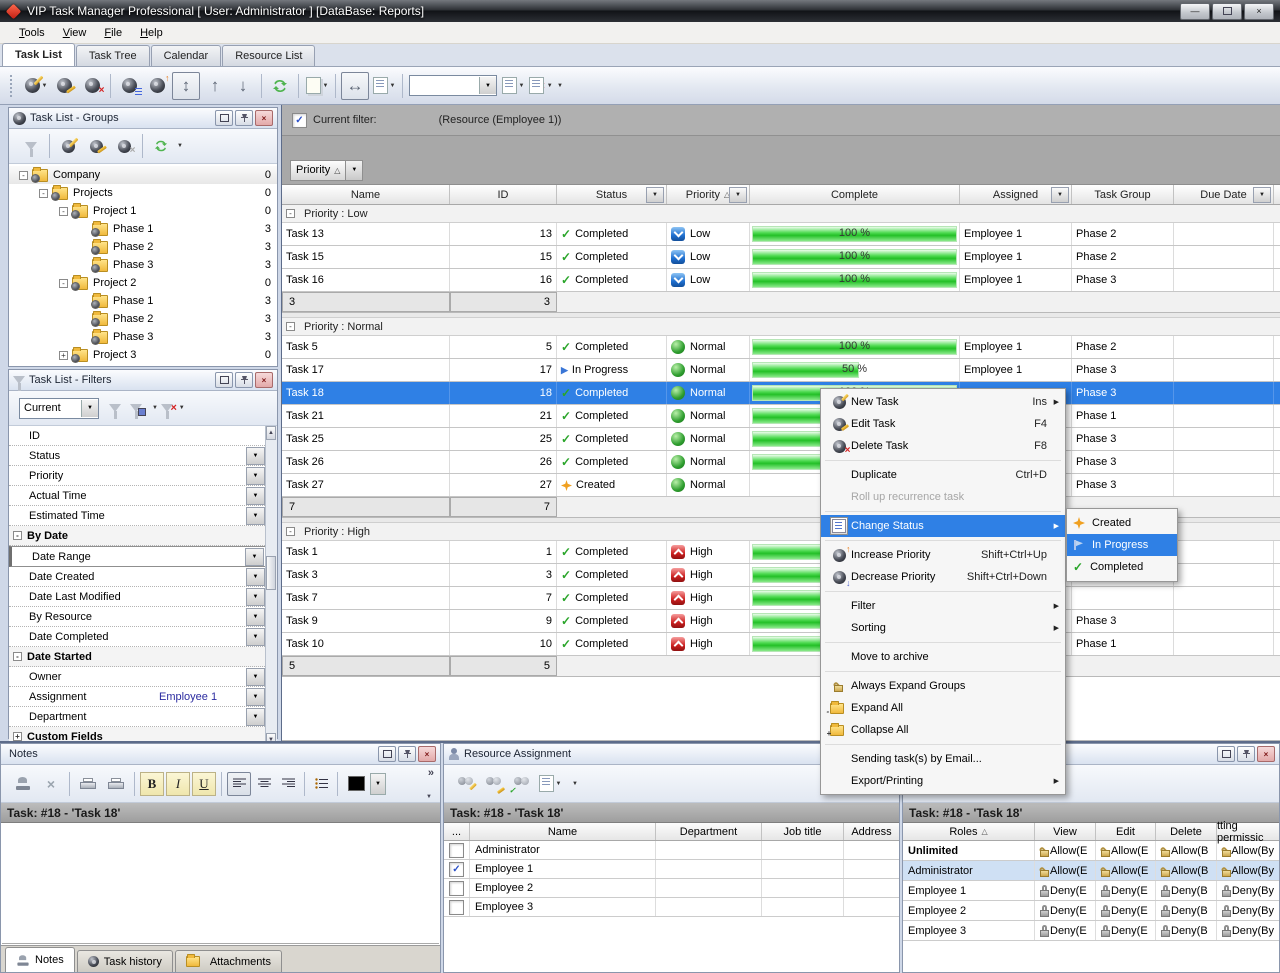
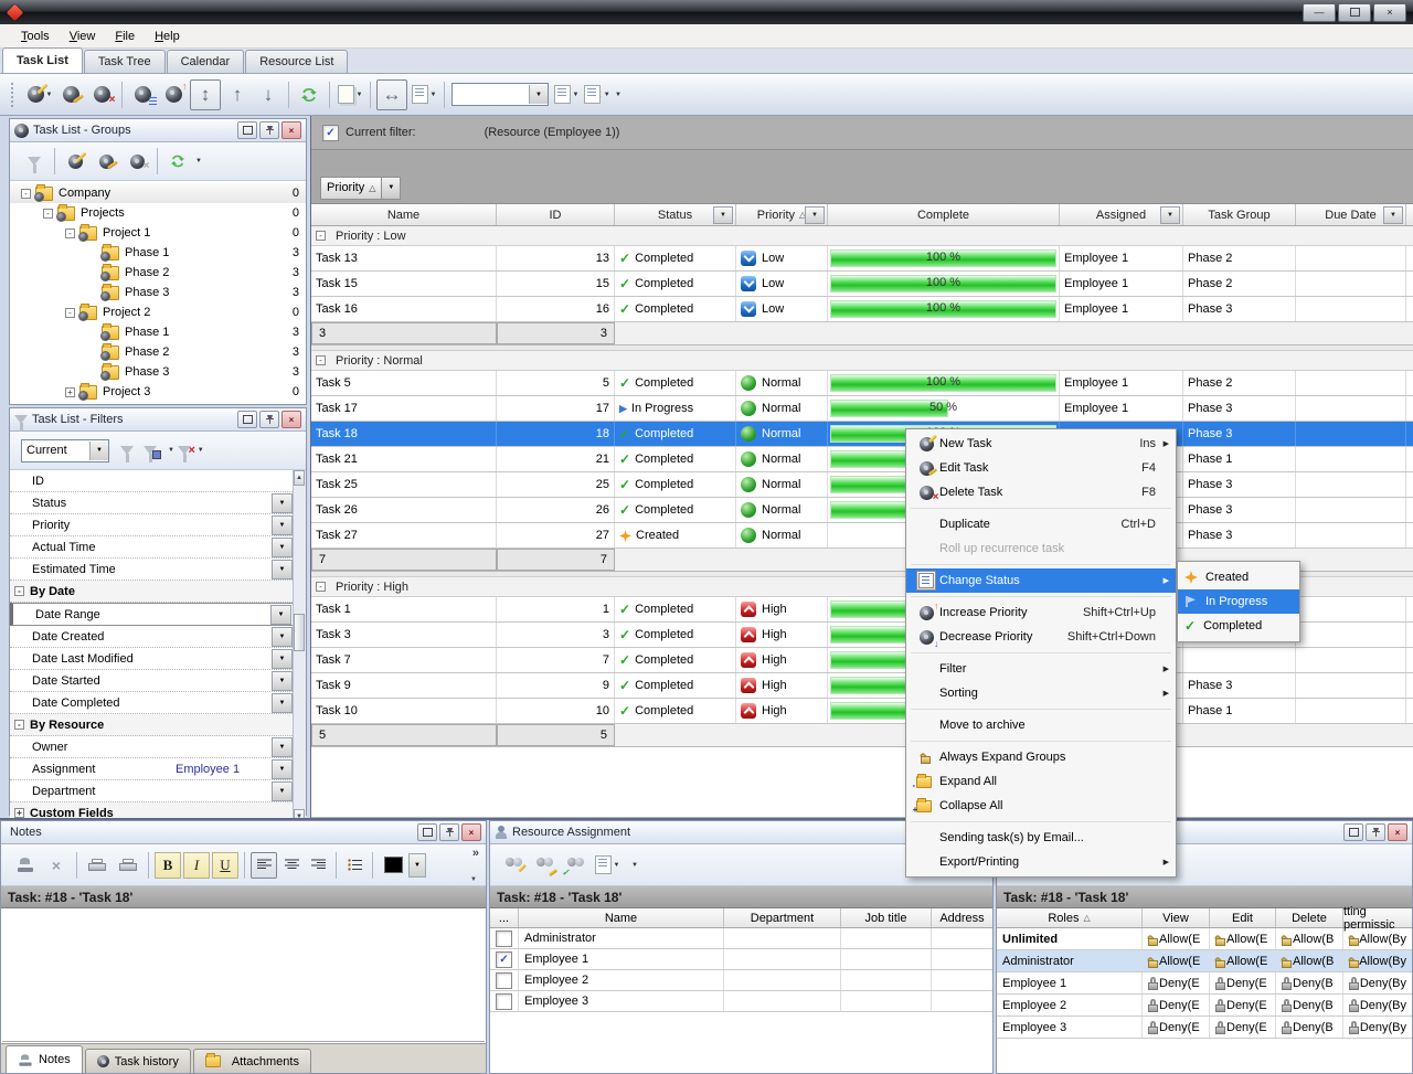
- VIP Task Manager Professional [ User: Administrator ] [DataBase: Reports]
  —
  ×
  Tools
  View
  File
  Help
  Task List
  Task Tree
  Calendar
  Resource List
  ×
  ↑
  ↕
  ↑
  ↓
  ↔
  Task List - Groups
  ×
  ×
  -
  Company
  0
  -
  Projects
  0
  -
  Project 1
  0
  Phase 1
  3
  Phase 2
  3
  Phase 3
  3
  -
  Project 2
  0
  Phase 1
  3
  Phase 2
  3
  Phase 3
  3
  +
  Project 3
  0
  Task List - Filters
  ×
  Current
  ×
  ID
  Status
  Priority
  Actual Time
  Estimated Time
  -
  By Date
  Date Range
  Date Created
  Date Last Modified
- By Resource
+ Date Started
  Date Completed
  -
- Date Started
+ By Resource
  Owner
  Assignment
  Employee 1
  Department
  +
  Custom Fields
  ✓
  Current filter:
  (Resource (Employee 1))
  Priority
  △
  Name
  ID
  Status
  Priority
  △
  Complete
  Assigned
  Task Group
  Due Date
  -
  Priority : Low
  Task 13
  13
  ✓
  Completed
  Low
  100 %
  Employee 1
  Phase 2
  Task 15
  15
  ✓
  Completed
  Low
  100 %
  Employee 1
  Phase 2
  Task 16
  16
  ✓
  Completed
  Low
  100 %
  Employee 1
  Phase 3
  3
  3
  -
  Priority : Normal
  Task 5
  5
  ✓
  Completed
  Normal
  100 %
  Employee 1
  Phase 2
  Task 17
  17
  ▶
  In Progress
  Normal
  50 %
  Employee 1
  Phase 3
  Task 18
  18
  ✓
  Completed
  Normal
  Phase 3
  Task 21
  21
  ✓
  Completed
  Normal
  Phase 1
  Task 25
  25
  ✓
  Completed
  Normal
  Phase 3
  Task 26
  26
  ✓
  Completed
  Normal
  Phase 3
  Task 27
  27
  Created
  Normal
  Phase 3
  7
  7
  -
  Priority : High
  Task 1
  1
  ✓
  Completed
  High
  Task 3
  3
  ✓
  Completed
  High
  Task 7
  7
  ✓
  Completed
  High
  Task 9
  9
  ✓
  Completed
  High
  Phase 3
  Task 10
  10
  ✓
  Completed
  High
  Phase 1
  5
  5
  Notes
  ×
  ×
  B
  I
  U
  »
  Task: #18 - 'Task 18'
  Notes
  Task history
  Attachments
  Resource Assignment
  ✓
  Task: #18 - 'Task 18'
  ...
  Name
  Department
  Job title
  Address
  Administrator
  ✓
  Employee 1
  Employee 2
  Employee 3
  ×
  Task: #18 - 'Task 18'
  Roles
  △
  View
  Edit
  Delete
  tting permissic
  Unlimited
  Allow(E
  Allow(E
  Allow(B
  Allow(By
  Administrator
  Allow(E
  Allow(E
  Allow(B
  Allow(By
  Employee 1
  Deny(E
  Deny(E
  Deny(B
  Deny(By
  Employee 2
  Deny(E
  Deny(E
  Deny(B
  Deny(By
  Employee 3
  Deny(E
  Deny(E
  Deny(B
  Deny(By
  New Task
  Ins
  Edit Task
  F4
  ×
  Delete Task
  F8
  Duplicate
  Ctrl+D
  Roll up recurrence task
  Change Status
  ↑
  Increase Priority
  Shift+Ctrl+Up
  ↓
  Decrease Priority
  Shift+Ctrl+Down
  Filter
  Sorting
  Move to archive
  Always Expand Groups
  -
  Expand All
  +
  Collapse All
  Sending task(s) by Email...
  Export/Printing
  Created
  In Progress
  ✓
  Completed
